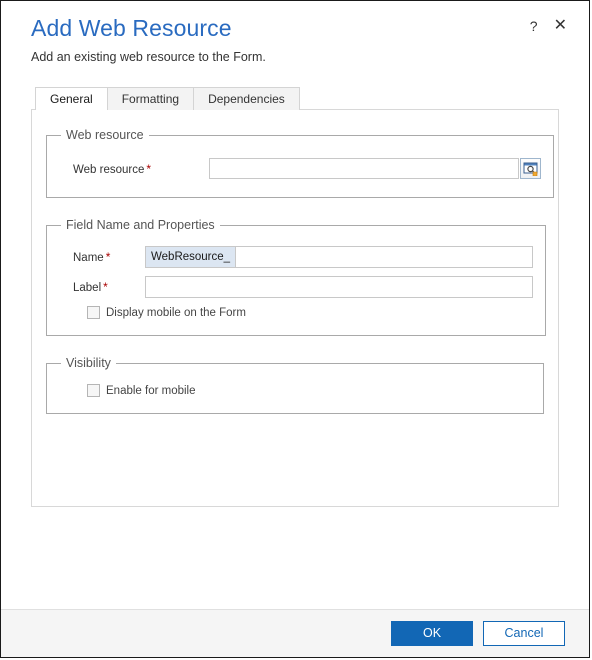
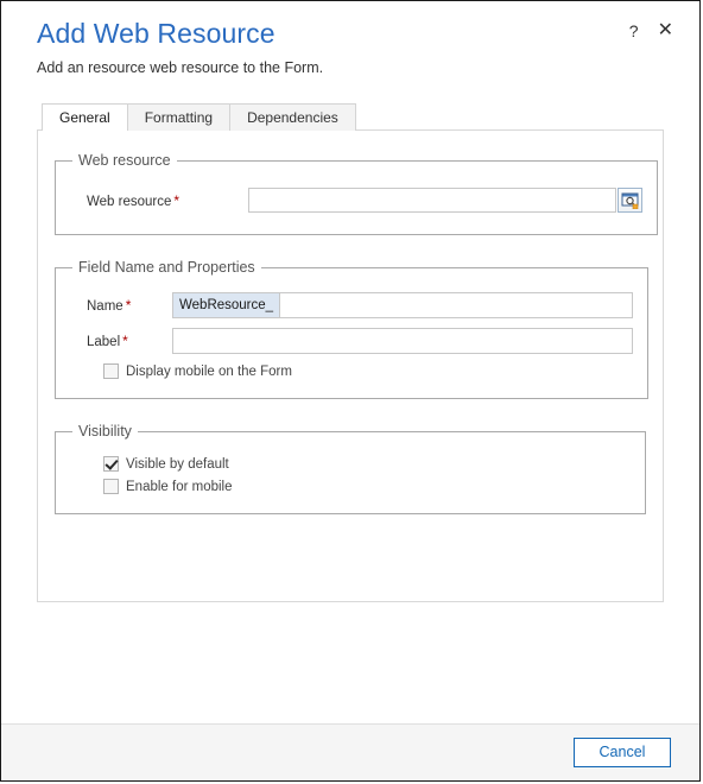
  Add Web Resource
- Add an existing web resource to the Form.
+ Add an resource web resource to the Form.
  ?
  ✕
  General
  Formatting
  Dependencies
  Web resource
  Web resource *
  Field Name and Properties
  Name *
  WebResource_
  Label *
  Display mobile on the Form
  Visibility
+ Visible by default
  Enable for mobile
- OK
  Cancel
